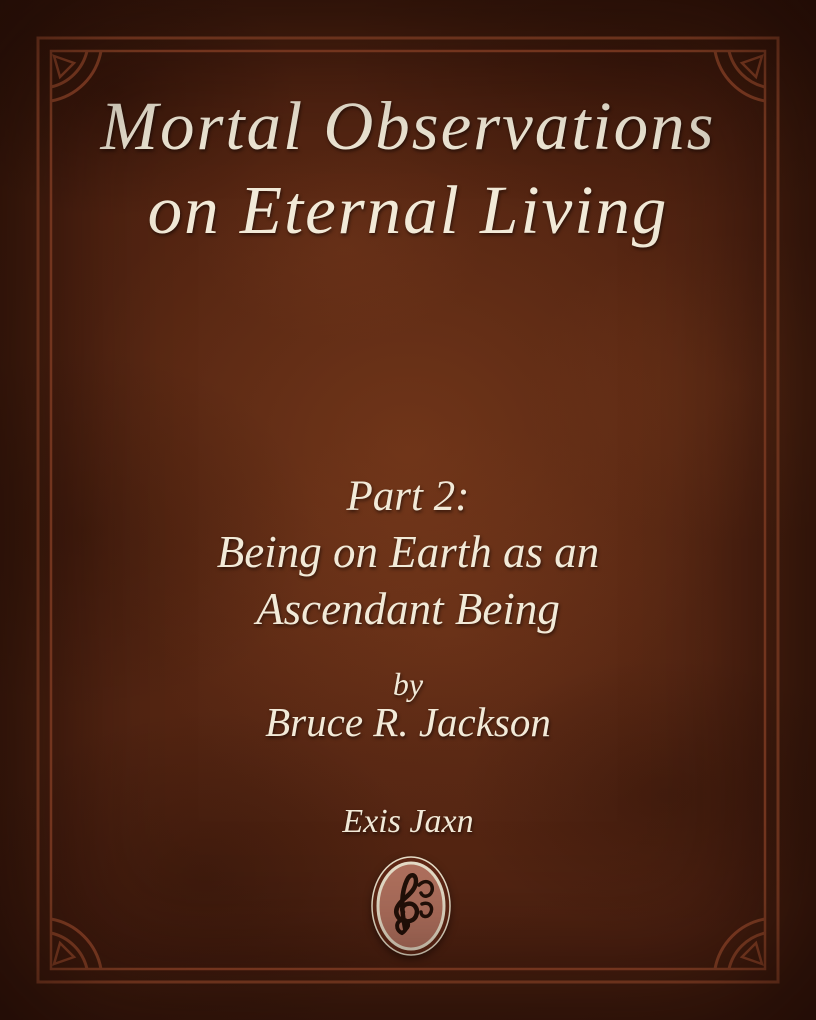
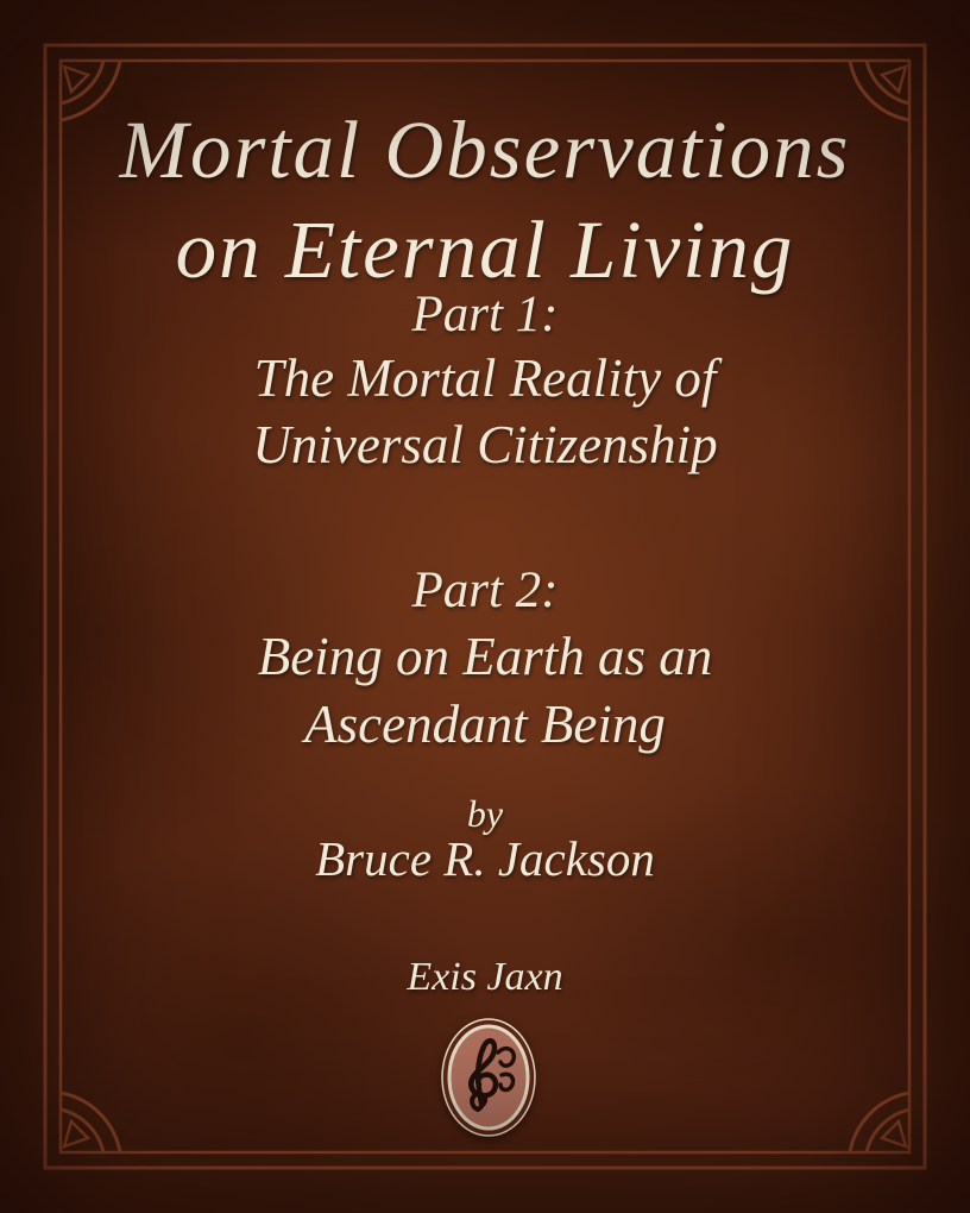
  Mortal Observations
  on Eternal Living
+ Part 1:
+ The Mortal Reality of
+ Universal Citizenship
  Part 2:
  Being on Earth as an
  Ascendant Being
  by
  Bruce R. Jackson
  Exis Jaxn
